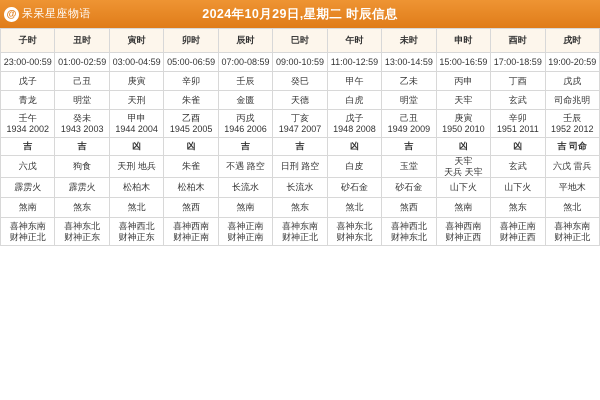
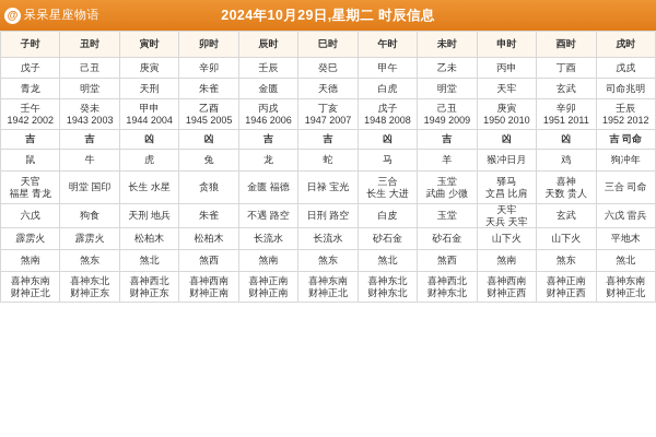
  @
  呆呆星座物语
  2024年10月29日,星期二 时辰信息
  子时	丑时	寅时	卯时	辰时	巳时	午时	未时	申时	酉时	戌时
- 23:00-00:59	01:00-02:59	03:00-04:59	05:00-06:59	07:00-08:59	09:00-10:59	11:00-12:59	13:00-14:59	15:00-16:59	17:00-18:59	19:00-20:59
  戊子	己丑	庚寅	辛卯	壬辰	癸巳	甲午	乙未	丙申	丁酉	戊戌
  青龙	明堂	天刑	朱雀	金匮	天德	白虎	明堂	天牢	玄武	司命兆明
- 壬午1934 2002	癸未1943 2003	甲申1944 2004	乙酉1945 2005	丙戌1946 2006	丁亥1947 2007	戊子1948 2008	己丑1949 2009	庚寅1950 2010	辛卯1951 2011	壬辰1952 2012
+ 壬午1942 2002	癸未1943 2003	甲申1944 2004	乙酉1945 2005	丙戌1946 2006	丁亥1947 2007	戊子1948 2008	己丑1949 2009	庚寅1950 2010	辛卯1951 2011	壬辰1952 2012
  吉	吉	凶	凶	吉	吉	凶	吉	凶	凶	吉 司命
+ 鼠	牛	虎	兔	龙	蛇	马	羊	猴冲日月	鸡	狗冲年
+ 天官福星 青龙	明堂 国印	长生 水星	贪狼	金匮 福德	日禄 宝光	三合长生 大进	玉堂武曲 少微	驿马文昌 比肩	喜神天数 贵人	三合 司命
  六戊	狗食	天刑 地兵	朱雀	不遇 路空	日刑 路空	白皮	玉堂	天牢天兵 天牢	玄武	六戊 雷兵
  霹雳火	霹雳火	松柏木	松柏木	长流水	长流水	砂石金	砂石金	山下火	山下火	平地木
  煞南	煞东	煞北	煞西	煞南	煞东	煞北	煞西	煞南	煞东	煞北
  喜神东南财神正北	喜神东北财神正东	喜神西北财神正东	喜神西南财神正南	喜神正南财神正南	喜神东南财神正北	喜神东北财神东北	喜神西北财神东北	喜神西南财神正西	喜神正南财神正西	喜神东南财神正北
